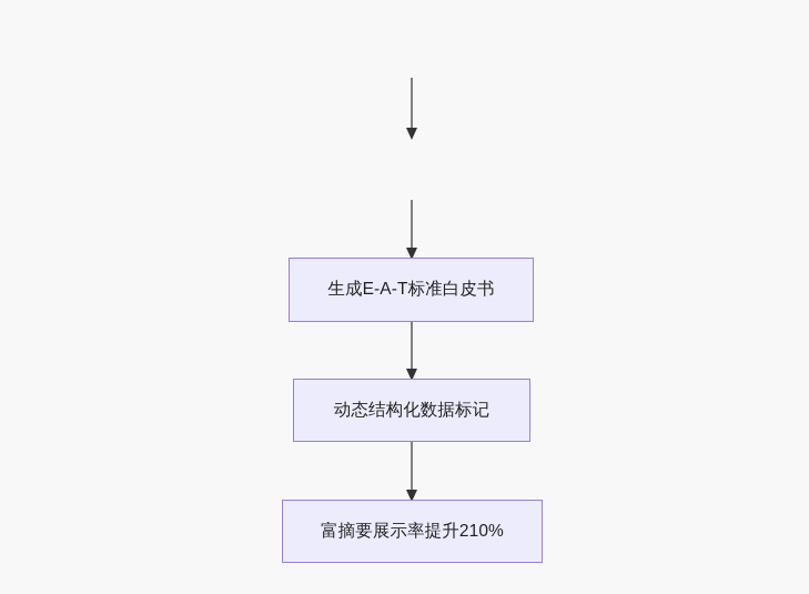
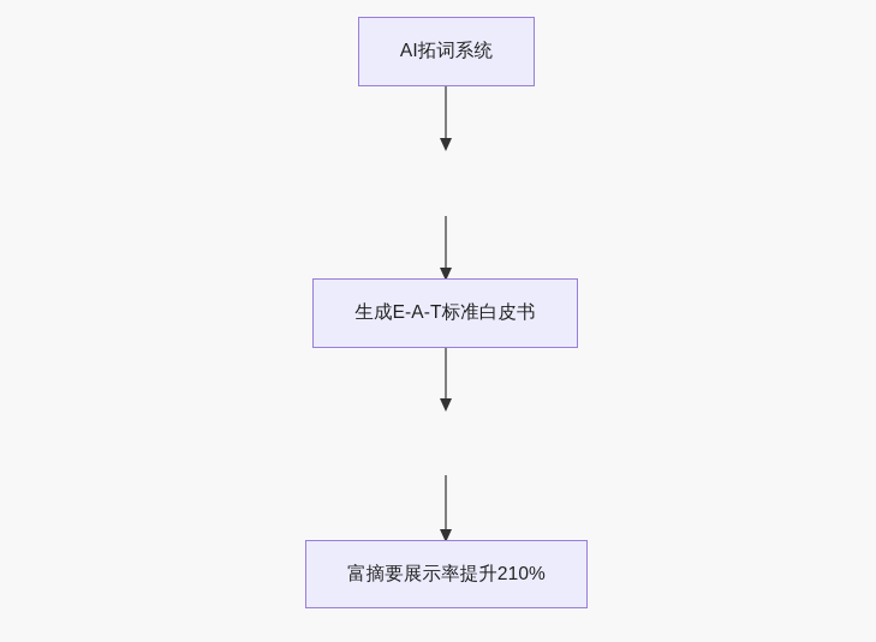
+ AI拓词系统
  生成E-A-T标准白皮书
- 动态结构化数据标记
  富摘要展示率提升210%
